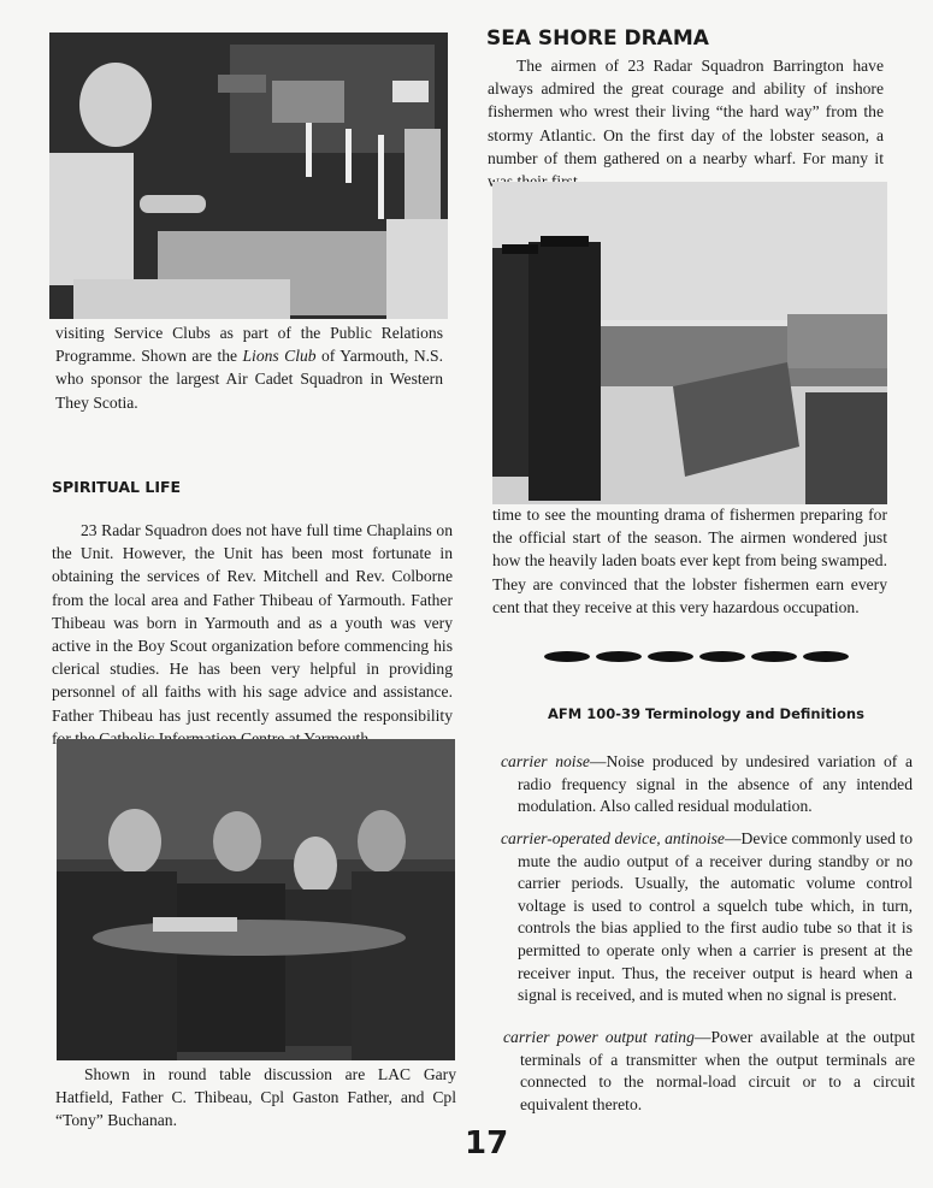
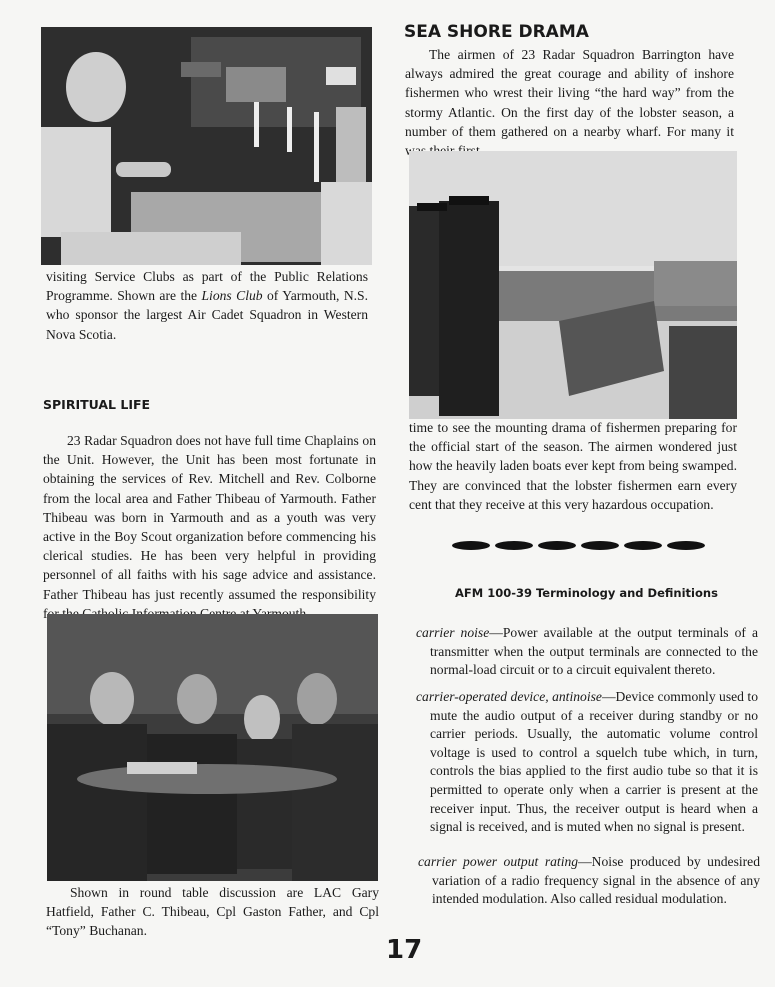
- visiting Service Clubs as part of the Public Relations Programme. Shown are the Lions Club of Yarmouth, N.S. who sponsor the largest Air Cadet Squadron in Western They Scotia.
+ visiting Service Clubs as part of the Public Relations Programme. Shown are the Lions Club of Yarmouth, N.S. who sponsor the largest Air Cadet Squadron in Western Nova Scotia.
  SPIRITUAL LIFE
  23 Radar Squadron does not have full time Chaplains on the Unit. However, the Unit has been most fortunate in obtaining the services of Rev. Mitchell and Rev. Colborne from the local area and Father Thibeau of Yarmouth. Father Thibeau was born in Yarmouth and as a youth was very active in the Boy Scout organization before commencing his clerical studies. He has been very helpful in providing personnel of all faiths with his sage advice and assistance. Father Thibeau has just recently assumed the responsibility f
  Shown in round table discussion are LAC Gary Hatfield, Father C. Thibeau, Cpl Gaston Father, and Cpl “Tony” Buchanan.
  SEA SHORE DRAMA
  The airmen of 23 Radar Squadron Barrington have always admired the great courage and ability of inshore fishermen who wrest their living “the hard way” from the stormy Atlantic. On the first day of the lobster season, a number of them gathered on a nearby wharf. For many it
  time to see the mounting drama of fishermen preparing for the official start of the season. The airmen wondered just how the heavily laden boats ever kept from being swamped. They are convinced that the lobster fishermen earn every cent that they receive at this very hazardous occupation.
  AFM 100-39 Terminology and Definitions
- carrier noise—Noise produced by undesired variation of a radio frequency signal in the absence of any intended modulation. Also called residual modulation.
+ carrier noise—Power available at the output terminals of a transmitter when the output terminals are connected to the normal-load circuit or to a circuit equivalent thereto.
  carrier-operated device, antinoise—Device commonly used to mute the audio output of a receiver during standby or no carrier periods. Usually, the automatic volume control voltage is used to control a squelch tube which, in turn, controls the bias applied to the first audio tube so that it is permitted to operate only when a carrier is present at the receiver input. Thus, the receiver output is heard when a signal is received, and is muted when no signal is present.
- carrier power output rating—Power available at the output terminals of a transmitter when the output terminals are connected to the normal-load circuit or to a circuit equivalent thereto.
+ carrier power output rating—Noise produced by undesired variation of a radio frequency signal in the absence of any intended modulation. Also called residual modulation.
  17
